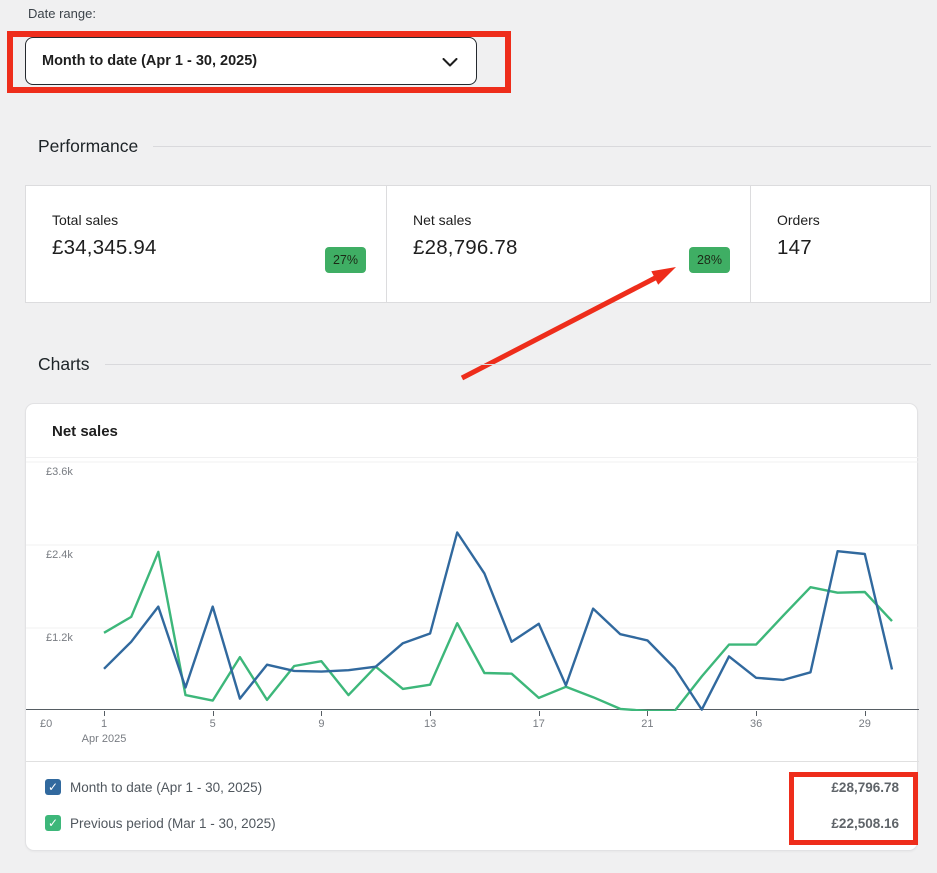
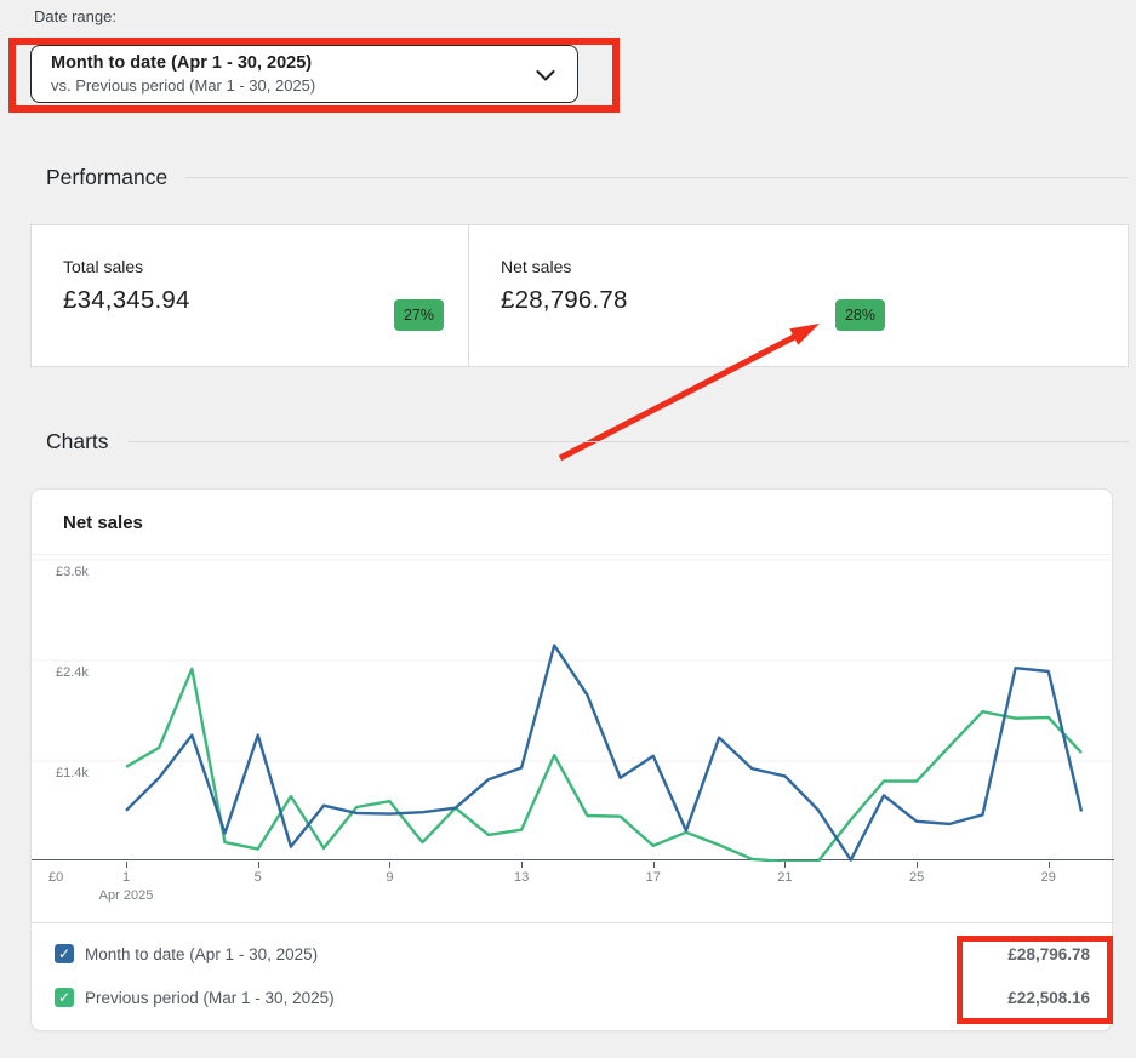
  Date range:
  Month to date (Apr 1 - 30, 2025)
+ vs. Previous period (Mar 1 - 30, 2025)
  Performance
  Total sales
  £34,345.94
  27%
  Net sales
  £28,796.78
  28%
- Orders
- 147
  Charts
  Net sales
- £1.2k
+ £1.4k
  £2.4k
  £3.6k
  £0
  1
  5
  9
  13
  17
  21
- 36
+ 25
  29
  Apr 2025
  ✓
  Month to date (Apr 1 - 30, 2025)
  £28,796.78
  ✓
  Previous period (Mar 1 - 30, 2025)
  £22,508.16
